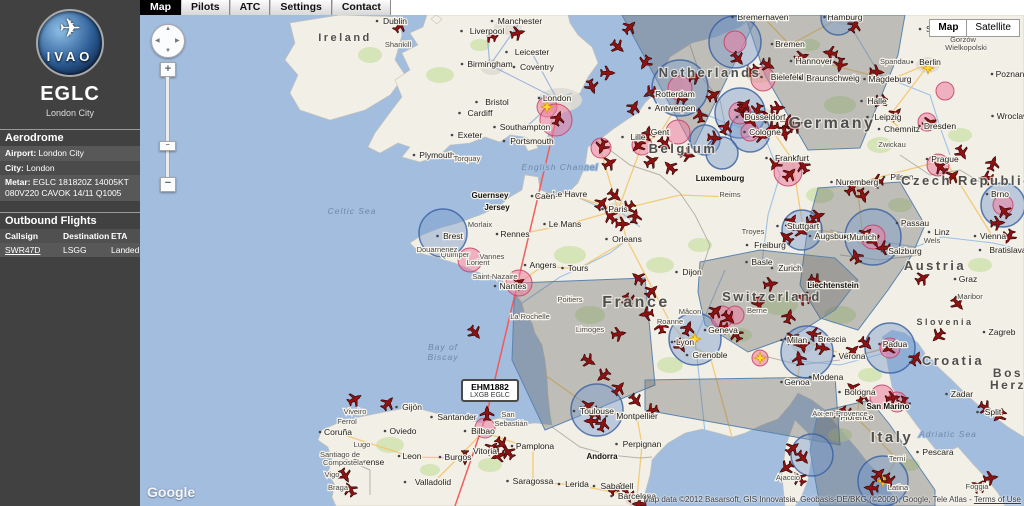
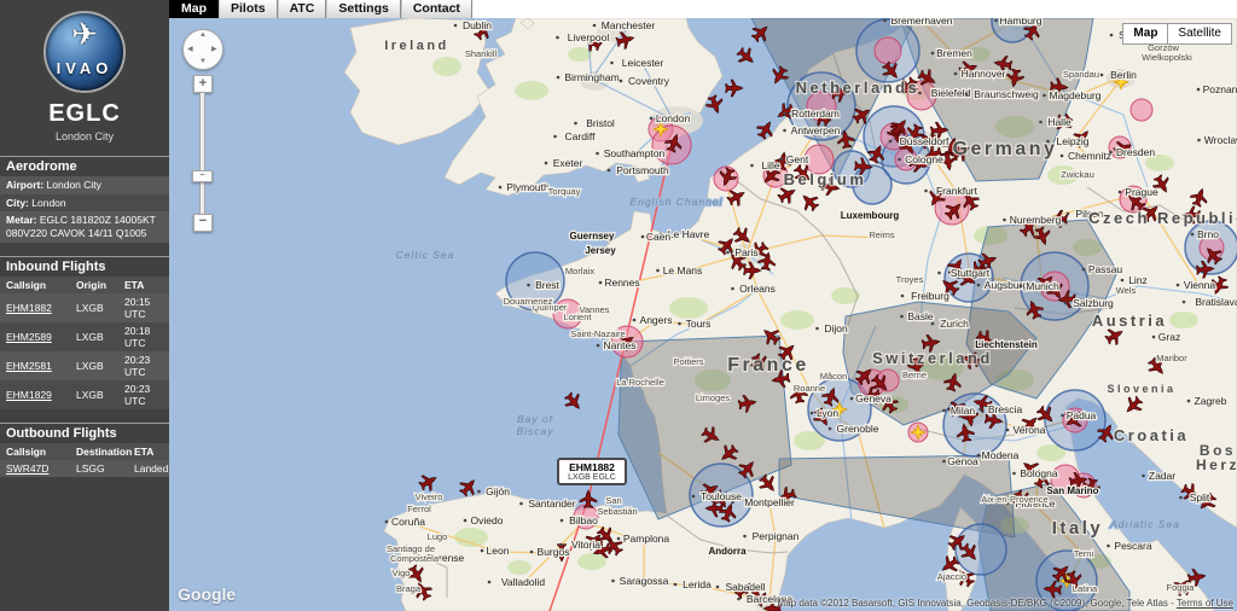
  ✈
  IVAO
  EGLC
  London City
  Aerodrome
  Airport: London City
  City: London
  Metar: EGLC 181820Z 14005KT 080V220 CAVOK 14/11 Q1005
+ Inbound Flights
+ Callsign	Origin	ETA
+ EHM1882	LXGB	20:15 UTC
+ EHM2589	LXGB	20:18 UTC
+ EHM2581	LXGB	20:23 UTC
+ EHM1829	LXGB	20:23 UTC
  Outbound Flights
  Callsign	Destination	ETA
  SWR47D	LSGG	Landed
  Map Pilots ATC Settings Contact
  Dublin
  Manchester
  Liverpool
  Leicester
  Birmingham
  Coventry
  Bristol
  Cardiff
  London
  Southampton
  Portsmouth
  Exeter
  Plymouth
  Le Havre
  Caen
  Rennes
  Le Mans
  Angers
  Nantes
  Tours
  Orleans
  Paris
  Brest
  Dijon
  Lyon
  Grenoble
  Montpellier
  Perpignan
  Toulouse
  Bremerhaven
  Bremen
  Hamburg
  Rotterdam
  Antwerpen
  Gent
  Lille
  Bielefeld
  Düsseldorf
  Cologne
  Frankfurt
  Hannover
  Braunschweig
  Magdeburg
  Berlin
  Poznan
  Halle
  Leipzig
  Chemnitz
  Dresden
  Wrocla
  Prague
  Pilsen
  Nuremberg
  Stuttgart
  Augsbug
  Munich
  Salzburg
  Passau
  Linz
  Vienna
  Bratislav
  Graz
  Brno
  Basle
  Zurich
  Freiburg
  Geneva
  Milan
  Brescia
  Verona
  Padua
  Genoa
  Modena
  Bologna
  Florence
  Pescara
  Zadar
  Split
  Zagreb
  Santander
  Bilbao
  Gijón
  Oviedo
  Coruña
  Leon
  Ourense
  Burgos
  Vitoria
  Pamplona
  Valladolid
  Saragossa
  Lerida
  Barcelona
  Sabadell
  Shankill
  Torquay
  Morlaix
  Quimper
  Douarnenez
  Lorient
  Vannes
  Saint-Nazaire
  La Rochelle
  Poitiers
  Limoges
  Mâcon
  Roanne
  Troyes
  Reims
  Aix-en-Provence
  Spandau
  Gorzów
  Wielkopolski
  Zwickau
  Wels
  Maribor
  Berne
  Terni
  Latina
  Ajaccio
  Foggia
  Ferrol
  Viveiro
  Lugo
  Santiago de
  Compostela
  San
  Sebastián
  Vigo
  Braga
  Celtic Sea
  English Channel
  Bay of
  Biscay
  Adriatic Sea
  Luxembourg
  Liechtenstein
  Andorra
  Guernsey
  Jersey
  San Marino
  Ireland
  Netherlands
  Belgium
  Germany
  France
  Czech Republi
  Austria
  Switzerland
  Italy
  Croatia
  Slovenia
  Bos
  Herz
  +
  −
  Map Satellite
  EHM1882
  Google
  Map data ©2012 Basarsoft, GIS Innovatsia, Geobasis-DE/BKG (©2009), Google, Tele Atlas - Terms of Use
